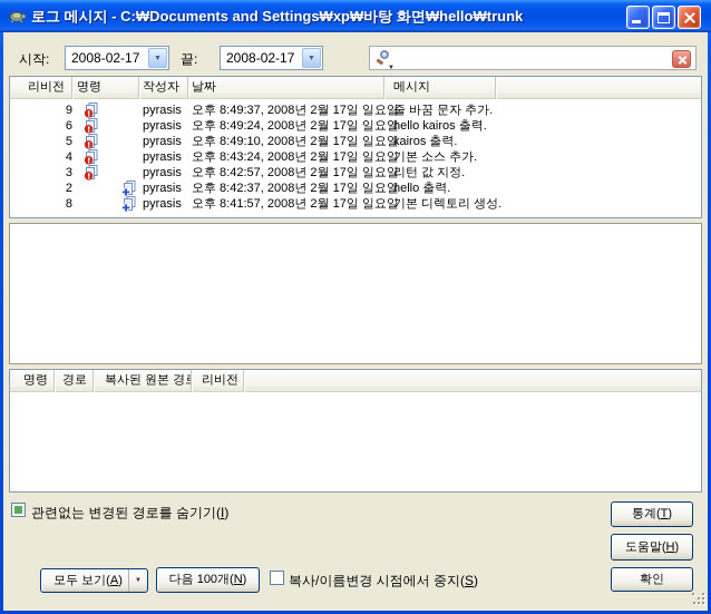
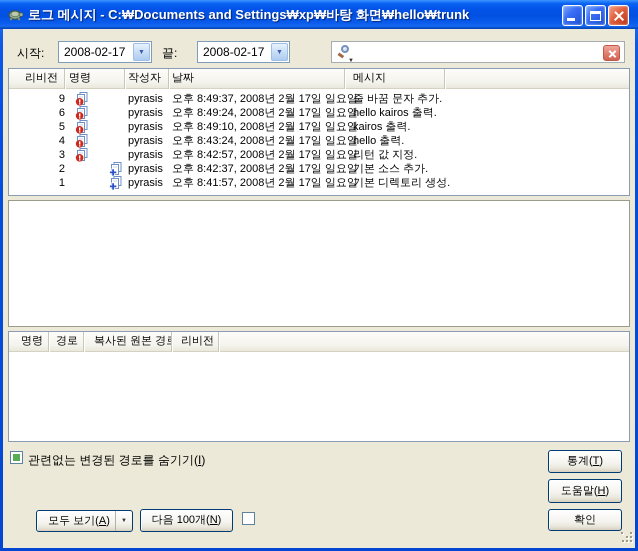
  로그 메시지 - C:₩Documents and Settings₩xp₩바탕 화면₩hello₩trunk
  시작:
  2008-02-17
  끝:
  2008-02-17
  리비전
  명령
  작성자
  날짜
  메시지
  9
  pyrasis
  오후 8:49:37, 2008년 2월 17일 일요
  줄 바꿈 문자 추가.
  6
  pyrasis
  오후 8:49:24, 2008년 2월 17일 일요
  hello kairos 출력.
  5
  pyrasis
  오후 8:49:10, 2008년 2월 17일 일요
  kairos 출력.
  4
  pyrasis
  오후 8:43:24, 2008년 2월 17일 일요
- 기본 소스 추가.
+ hello 출력.
  3
  pyrasis
  오후 8:42:57, 2008년 2월 17일 일요
  리턴 값 지정.
  2
  pyrasis
  오후 8:42:37, 2008년 2월 17일 일요
- hello 출력.
+ 기본 소스 추가.
- 8
+ 1
  pyrasis
  오후 8:41:57, 2008년 2월 17일 일요
  기본 디렉토리 생성.
  명령
  경로
  복사된 원본 경로
  리비전
  관련없는 변경된 경로를 숨기기(I)
  통계(T)
  도움말(H)
  확인
  모두 보기(A)
  다음 100개(N)
- 복사/이름변경 시점에서 중지(S)
